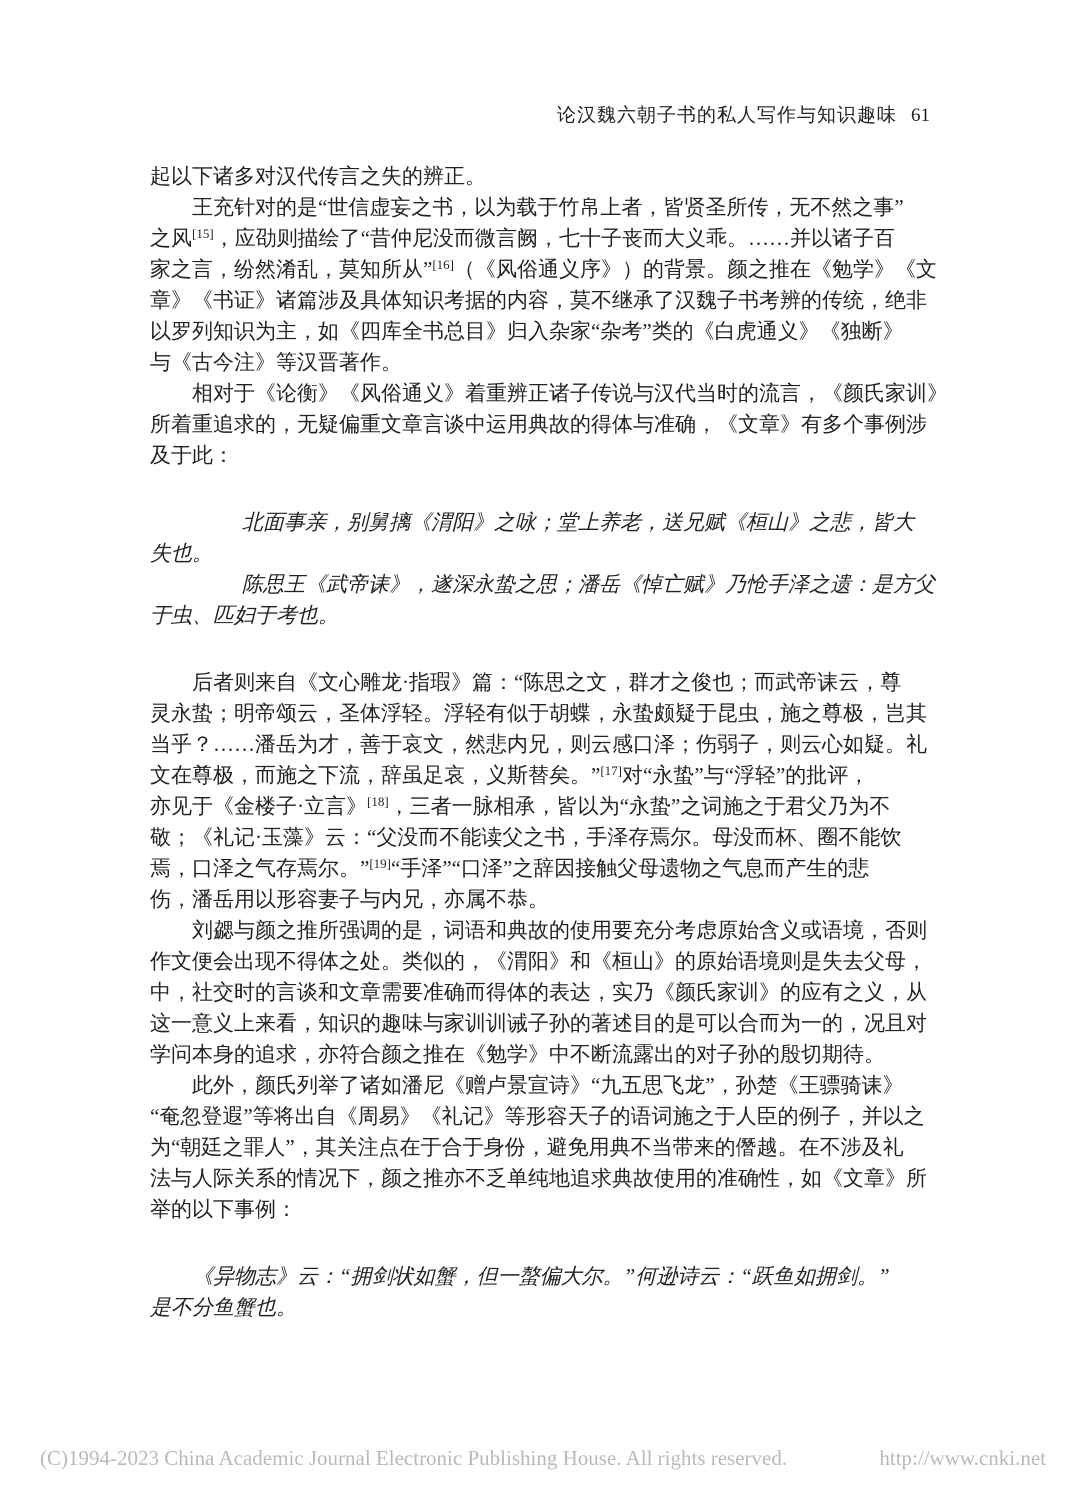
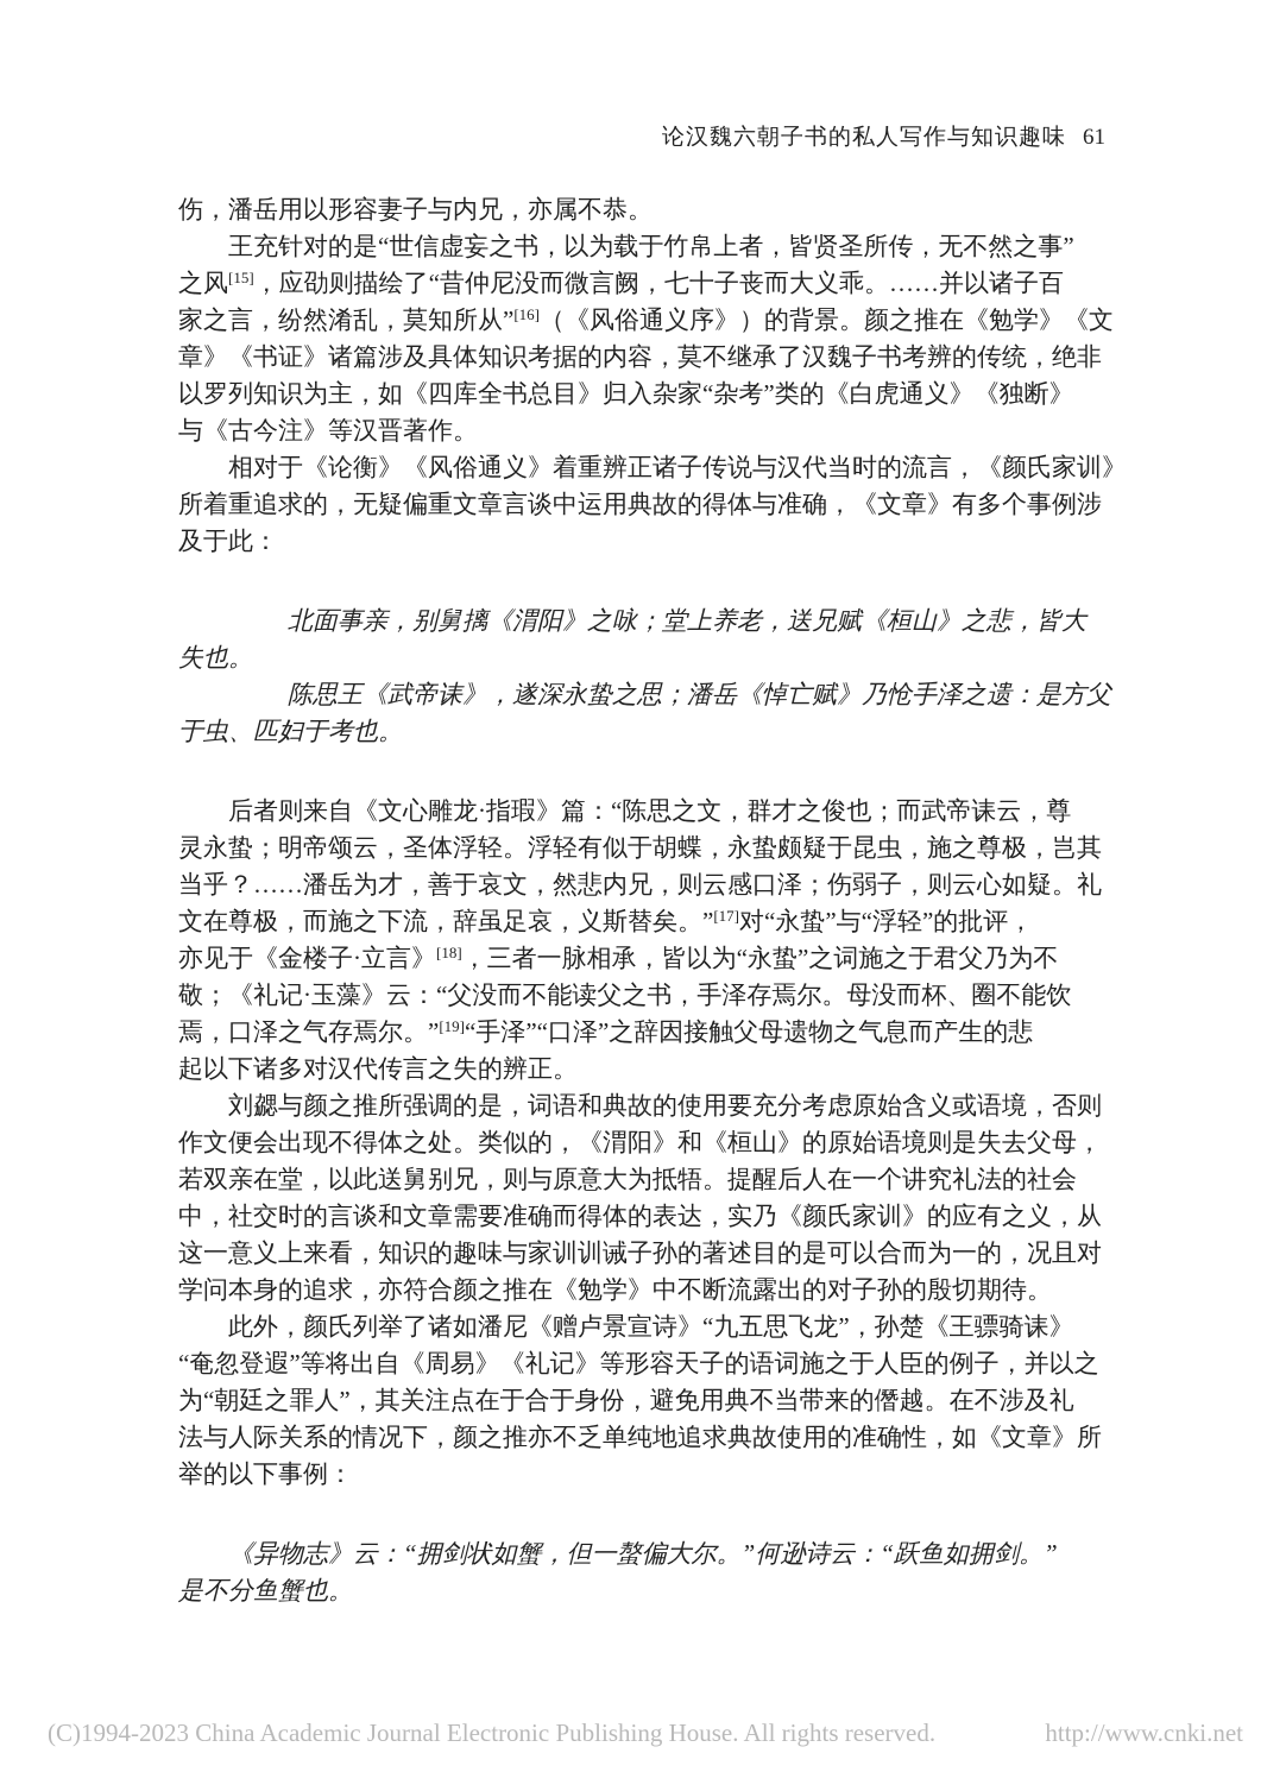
  论汉魏六朝子书的私人写作与知识趣味 61
- 起以下诸多对汉代传言之失的辨正。
+ 伤，潘岳用以形容妻子与内兄，亦属不恭。
  王充针对的是“世信虚妄之书，以为载于竹帛上者，皆贤圣所传，无不然之事”
  之风[15]，应劭则描绘了“昔仲尼没而微言阙，七十子丧而大义乖。……并以诸子百
  家之言，纷然淆乱，莫知所从”[16]（《风俗通义序》）的背景。颜之推在《勉学》《文
  章》《书证》诸篇涉及具体知识考据的内容，莫不继承了汉魏子书考辨的传统，绝非
  以罗列知识为主，如《四库全书总目》归入杂家“杂考”类的《白虎通义》《独断》
  与《古今注》等汉晋著作。
  相对于《论衡》《风俗通义》着重辨正诸子传说与汉代当时的流言，《颜氏家训》
  所着重追求的，无疑偏重文章言谈中运用典故的得体与准确，《文章》有多个事例涉
  及于此：
  北面事亲，别舅摛《渭阳》之咏；堂上养老，送兄赋《桓山》之悲，皆大
  失也。
  陈思王《武帝诔》，遂深永蛰之思；潘岳《悼亡赋》乃怆手泽之遗：是方父
  于虫、匹妇于考也。
  后者则来自《文心雕龙·指瑕》篇：“陈思之文，群才之俊也；而武帝诔云，尊
  灵永蛰；明帝颂云，圣体浮轻。浮轻有似于胡蝶，永蛰颇疑于昆虫，施之尊极，岂其
  当乎？……潘岳为才，善于哀文，然悲内兄，则云感口泽；伤弱子，则云心如疑。礼
  文在尊极，而施之下流，辞虽足哀，义斯替矣。”[17]对“永蛰”与“浮轻”的批评，
  亦见于《金楼子·立言》[18]，三者一脉相承，皆以为“永蛰”之词施之于君父乃为不
  敬；《礼记·玉藻》云：“父没而不能读父之书，手泽存焉尔。母没而杯、圈不能饮
  焉，口泽之气存焉尔。”[19]“手泽”“口泽”之辞因接触父母遗物之气息而产生的悲
- 伤，潘岳用以形容妻子与内兄，亦属不恭。
+ 起以下诸多对汉代传言之失的辨正。
  刘勰与颜之推所强调的是，词语和典故的使用要充分考虑原始含义或语境，否则
  作文便会出现不得体之处。类似的，《渭阳》和《桓山》的原始语境则是失去父母，
+ 若双亲在堂，以此送舅别兄，则与原意大为抵牾。提醒后人在一个讲究礼法的社会
  中，社交时的言谈和文章需要准确而得体的表达，实乃《颜氏家训》的应有之义，从
  这一意义上来看，知识的趣味与家训训诫子孙的著述目的是可以合而为一的，况且对
  学问本身的追求，亦符合颜之推在《勉学》中不断流露出的对子孙的殷切期待。
  此外，颜氏列举了诸如潘尼《赠卢景宣诗》“九五思飞龙”，孙楚《王骠骑诔》
  “奄忽登遐”等将出自《周易》《礼记》等形容天子的语词施之于人臣的例子，并以之
  为“朝廷之罪人”，其关注点在于合于身份，避免用典不当带来的僭越。在不涉及礼
  法与人际关系的情况下，颜之推亦不乏单纯地追求典故使用的准确性，如《文章》所
  举的以下事例：
  《异物志》云：“拥剑状如蟹，但一螯偏大尔。”何逊诗云：“跃鱼如拥剑。”
  是不分鱼蟹也。
  (C)1994-2023 China Academic Journal Electronic Publishing House. All rights reserved.
  http://www.cnki.net
